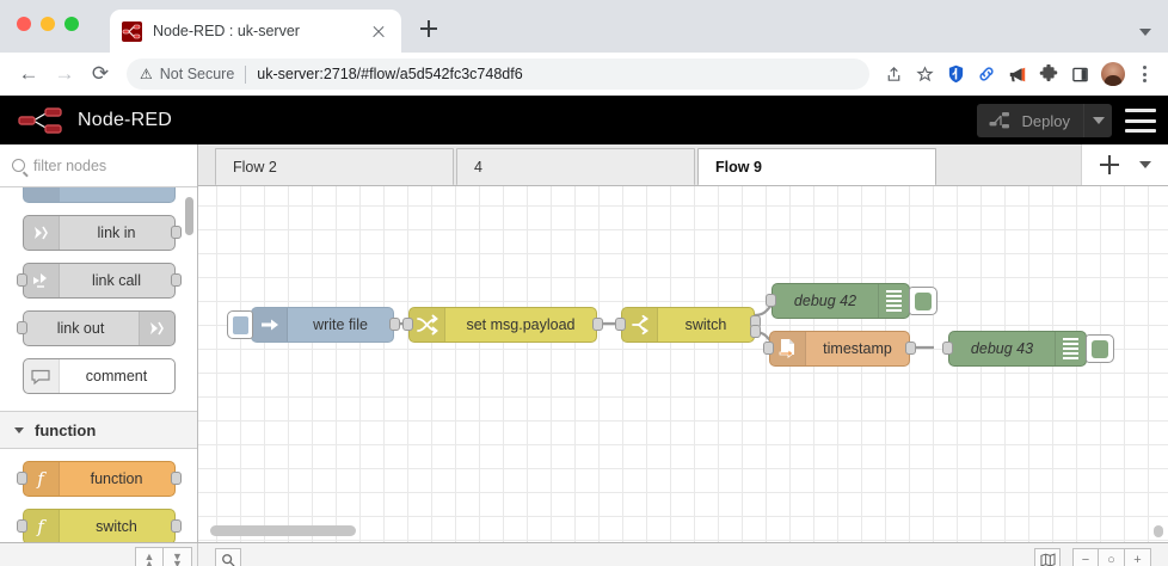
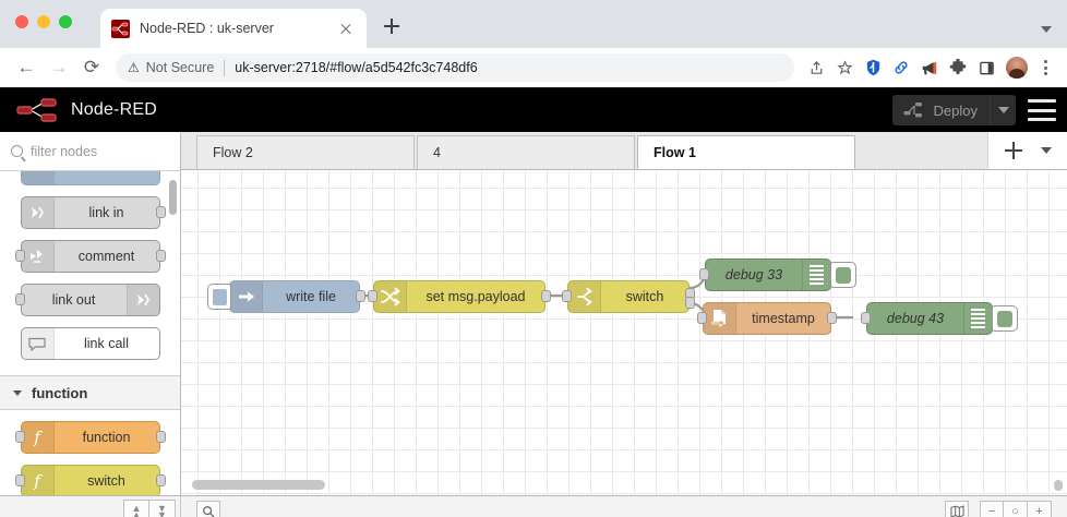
  Node-RED : uk-server
  ←
  →
  ⟳
  ⚠
  Not Secure
  uk-server:2718
  /#flow/a5d542fc3c748df6
  Node-RED
  Deploy
  filter nodes
  link in
- link call
+ comment
  link out
- comment
+ link call
  function
  f
  function
  f
  switch
  Flow 2
  4
- Flow 9
+ Flow 1
  write file
  set msg.payload
  switch
- debug 42
+ debug 33
  timestamp
  debug 43
  ▲
  ▲
  ▼
  ▼
  −
  ○
  +
